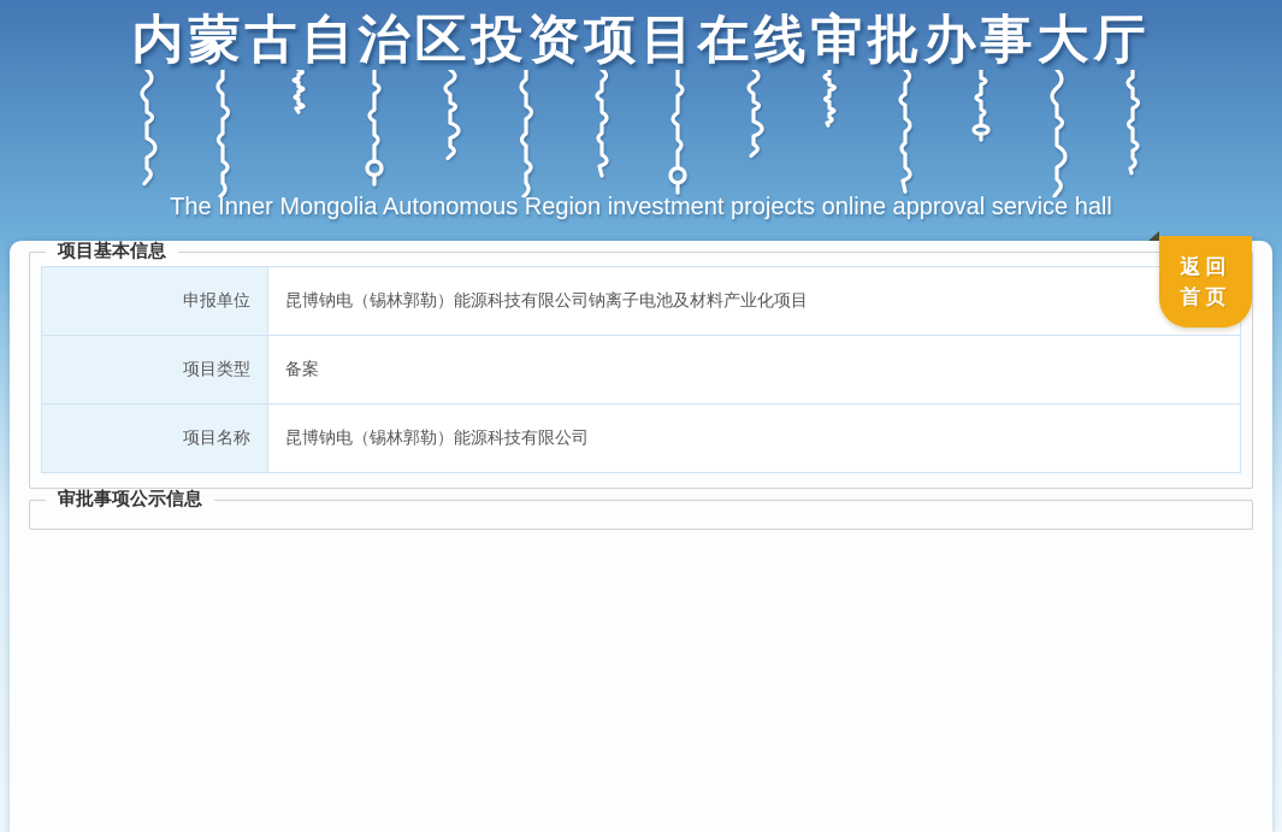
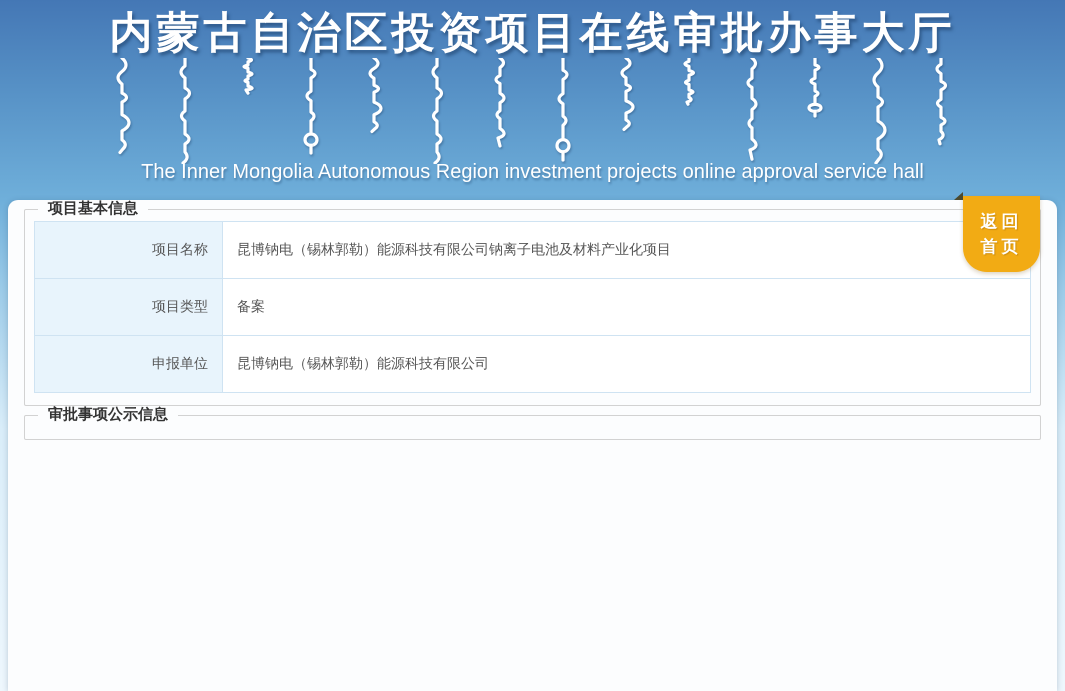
  内蒙古自治区投资项目在线审批办事大厅
  The Inner Mongolia Autonomous Region investment projects online approval service hall
  项目基本信息
- 申报单位	昆博钠电（锡林郭勒）能源科技有限公司钠离子电池及材料产业化项目
+ 项目名称	昆博钠电（锡林郭勒）能源科技有限公司钠离子电池及材料产业化项目
  项目类型	备案
- 项目名称	昆博钠电（锡林郭勒）能源科技有限公司
+ 申报单位	昆博钠电（锡林郭勒）能源科技有限公司
  审批事项公示信息
  返回
  首页
